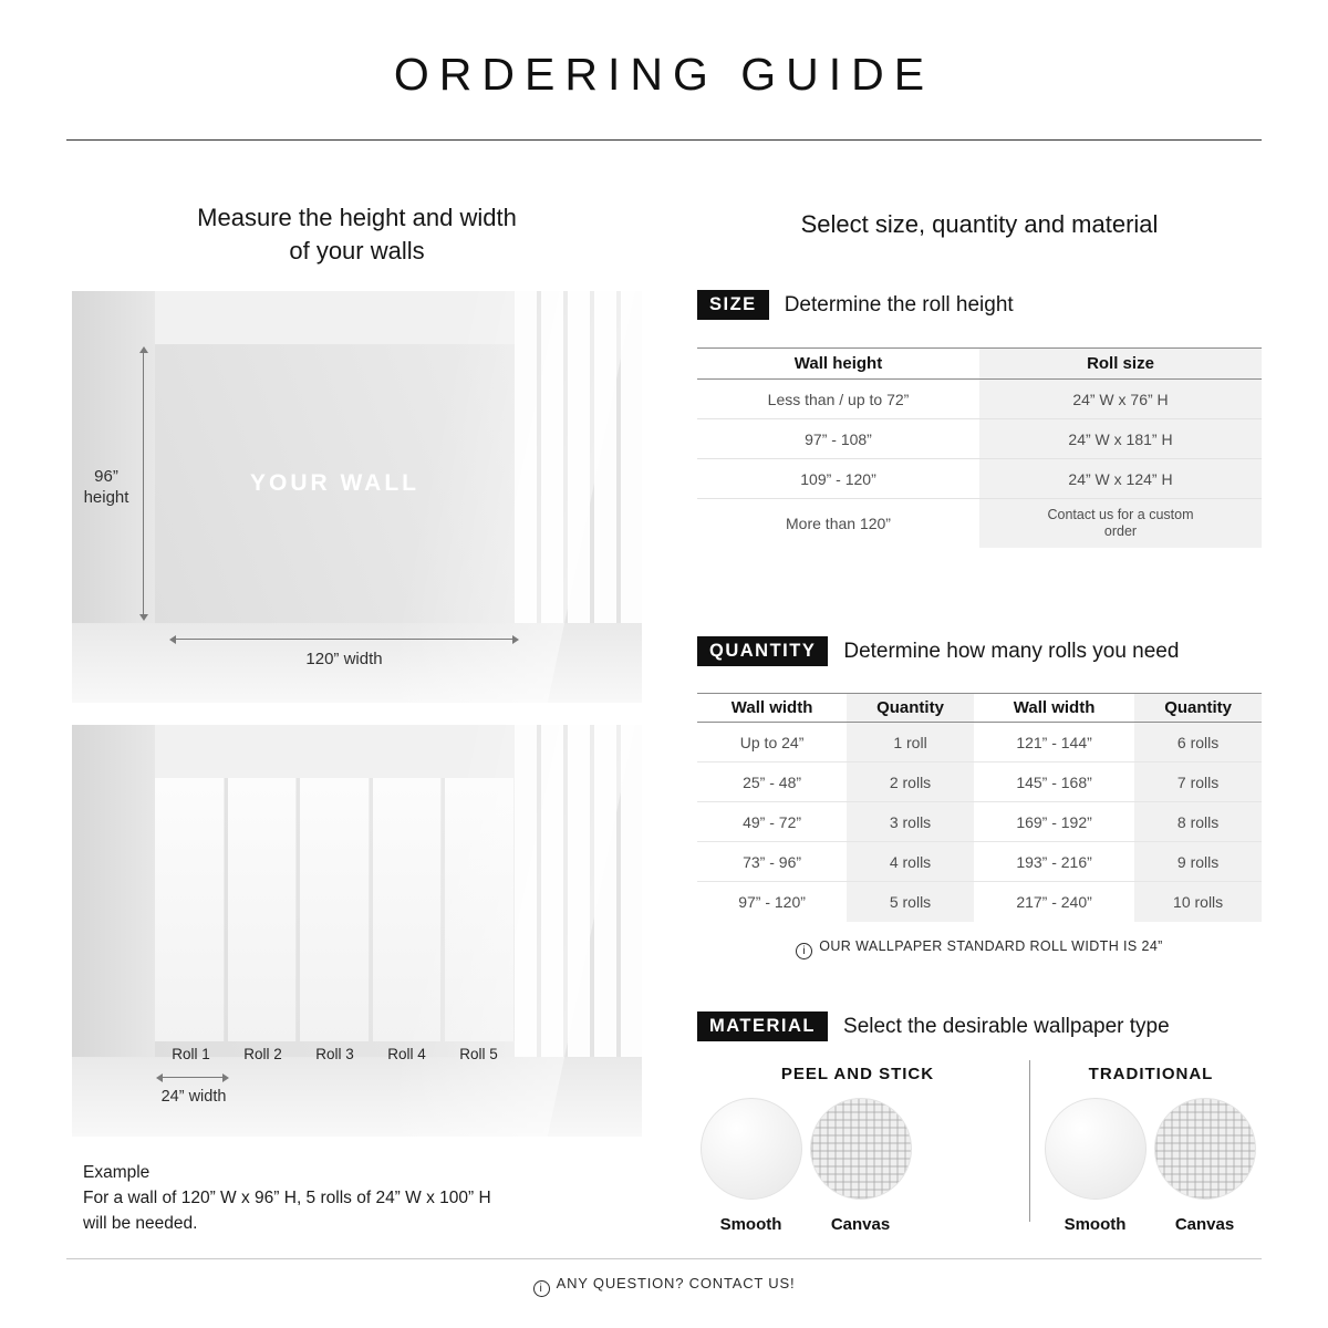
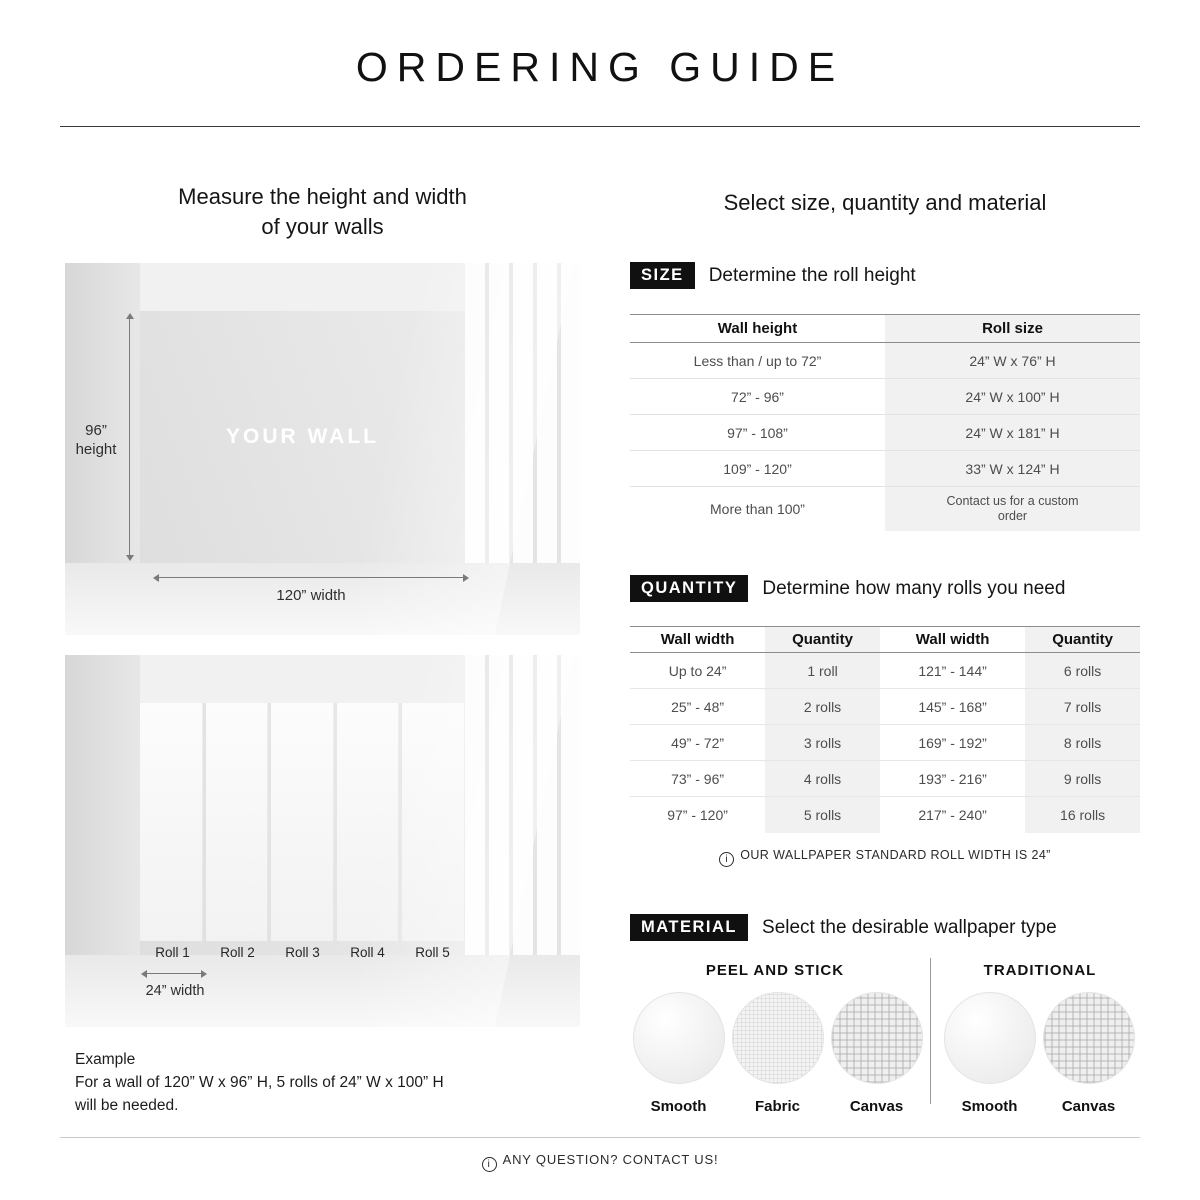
  ORDERING GUIDE
  Measure the height and width
  of your walls
  YOUR WALL
  96”
  height
  120” width
  Roll 1
  Roll 2
  Roll 3
  Roll 4
  Roll 5
  24” width
  Example
  For a wall of 120” W x 96” H, 5 rolls of 24” W x 100” H
  will be needed.
  Select size, quantity and material
  SIZE
  Determine the roll height
  Wall height
  Roll size
  Less than / up to 72”
  24” W x 76” H
+ 72” - 96”
+ 24” W x 100” H
  97” - 108”
  24” W x 181” H
  109” - 120”
- 24” W x 124” H
+ 33” W x 124” H
- More than 120”
+ More than 100”
  Contact us for a custom order
  QUANTITY
  Determine how many rolls you need
  Wall width
  Quantity
  Wall width
  Quantity
  Up to 24”
  1 roll
  121” - 144”
  6 rolls
  25” - 48”
  2 rolls
  145” - 168”
  7 rolls
  49” - 72”
  3 rolls
  169” - 192”
  8 rolls
  73” - 96”
  4 rolls
  193” - 216”
  9 rolls
  97” - 120”
  5 rolls
  217” - 240”
- 10 rolls
+ 16 rolls
  i OUR WALLPAPER STANDARD ROLL WIDTH IS 24”
  MATERIAL
  Select the desirable wallpaper type
  PEEL AND STICK
  TRADITIONAL
  Smooth
+ Fabric
  Canvas
  Smooth
  Canvas
  i ANY QUESTION? CONTACT US!
